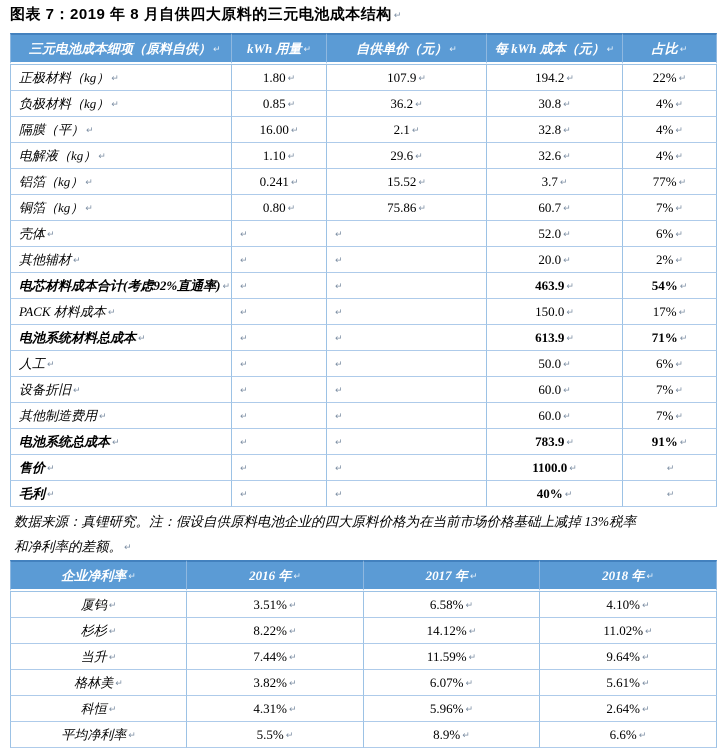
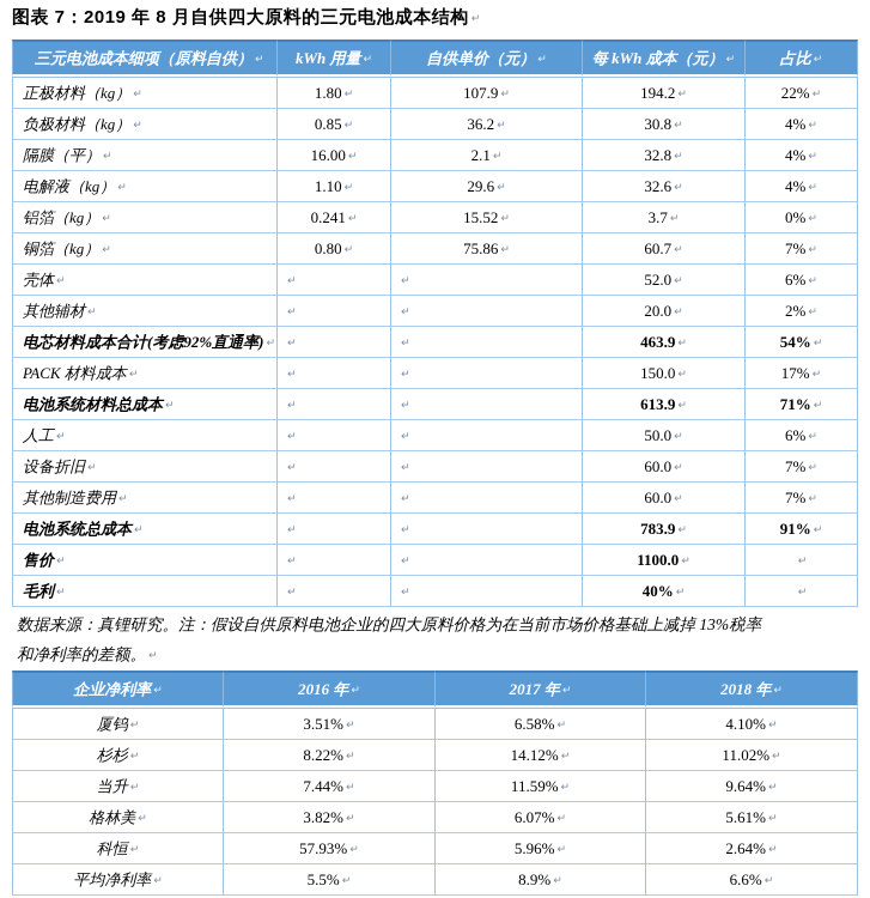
  图表 7：2019 年 8 月自供四大原料的三元电池成本结构
  三元电池成本细项（原料自供）	kWh 用量	自供单价（元）	每 kWh 成本（元）	占比
  正极材料（kg）	1.80	107.9	194.2	22%
  负极材料（kg）	0.85	36.2	30.8	4%
  隔膜（平）	16.00	2.1	32.8	4%
  电解液（kg）	1.10	29.6	32.6	4%
- 铝箔（kg）	0.241	15.52	3.7	77%
+ 铝箔（kg）	0.241	15.52	3.7	0%
  铜箔（kg）	0.80	75.86	60.7	7%
  壳体			52.0	6%
  其他辅材			20.0	2%
  电芯材料成本合计(考虑92%直通率)			463.9	54%
  PACK 材料成本			150.0	17%
  电池系统材料总成本			613.9	71%
  人工			50.0	6%
  设备折旧			60.0	7%
  其他制造费用			60.0	7%
  电池系统总成本			783.9	91%
  售价			1100.0
  毛利			40%
  数据来源：真锂研究。注：假设自供原料电池企业的四大原料价格为在当前市场价格基础上减掉 13%税率
  和净利率的差额。
  企业净利率	2016 年	2017 年	2018 年
  厦钨	3.51%	6.58%	4.10%
  杉杉	8.22%	14.12%	11.02%
  当升	7.44%	11.59%	9.64%
  格林美	3.82%	6.07%	5.61%
- 科恒	4.31%	5.96%	2.64%
+ 科恒	57.93%	5.96%	2.64%
  平均净利率	5.5%	8.9%	6.6%
